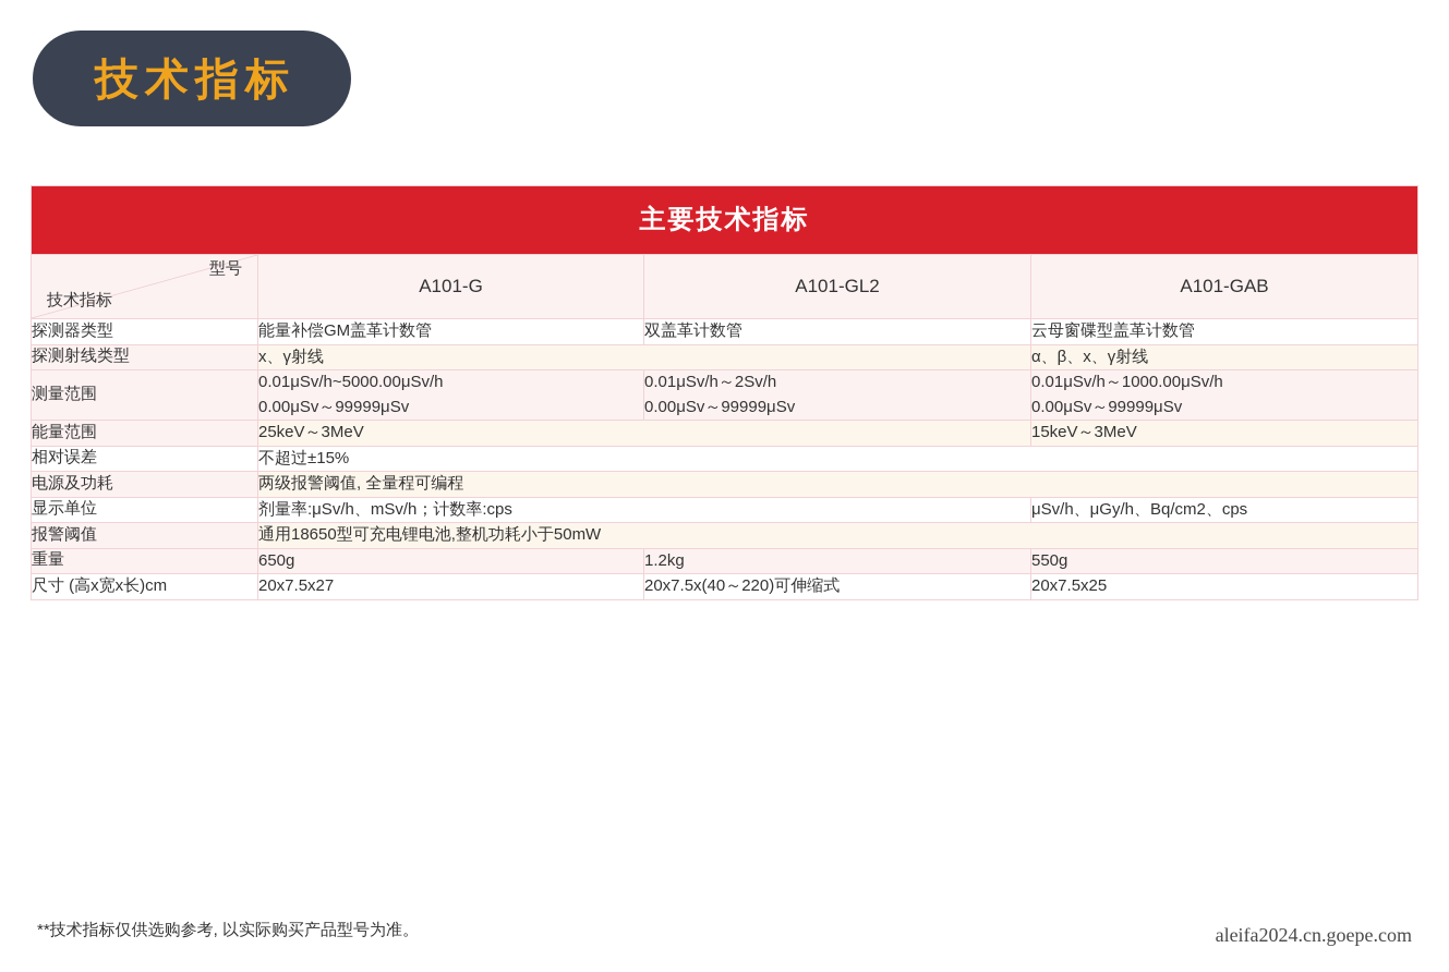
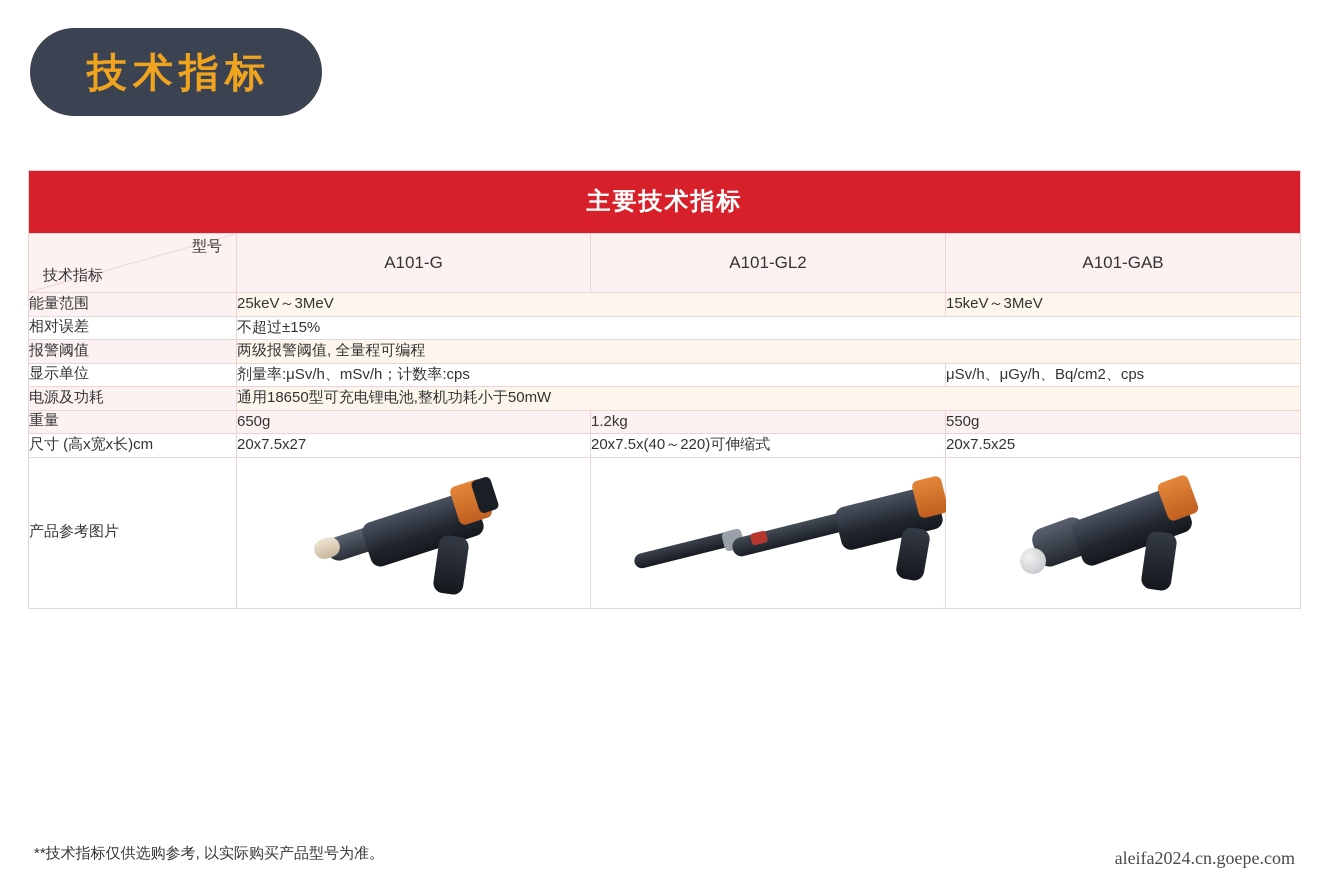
  技术指标
  主要技术指标
  型号 技术指标	A101-G	A101-GL2	A101-GAB
- 探测器类型	能量补偿GM盖革计数管	双盖革计数管	云母窗碟型盖革计数管
- 探测射线类型	x、γ射线	α、β、x、γ射线
- 测量范围	0.01μSv/h~5000.00μSv/h 0.00μSv～99999μSv	0.01μSv/h～2Sv/h 0.00μSv～99999μSv	0.01μSv/h～1000.00μSv/h 0.00μSv～99999μSv
  能量范围	25keV～3MeV	15keV～3MeV
  相对误差	不超过±15%
- 电源及功耗	两级报警阈值, 全量程可编程
+ 报警阈值	两级报警阈值, 全量程可编程
  显示单位	剂量率:μSv/h、mSv/h；计数率:cps	μSv/h、μGy/h、Bq/cm2、cps
- 报警阈值	通用18650型可充电锂电池,整机功耗小于50mW
+ 电源及功耗	通用18650型可充电锂电池,整机功耗小于50mW
  重量	650g	1.2kg	550g
  尺寸 (高x宽x长)cm	20x7.5x27	20x7.5x(40～220)可伸缩式	20x7.5x25
+ 产品参考图片
  **技术指标仅供选购参考, 以实际购买产品型号为准。
  aleifa2024.cn.goepe.com
